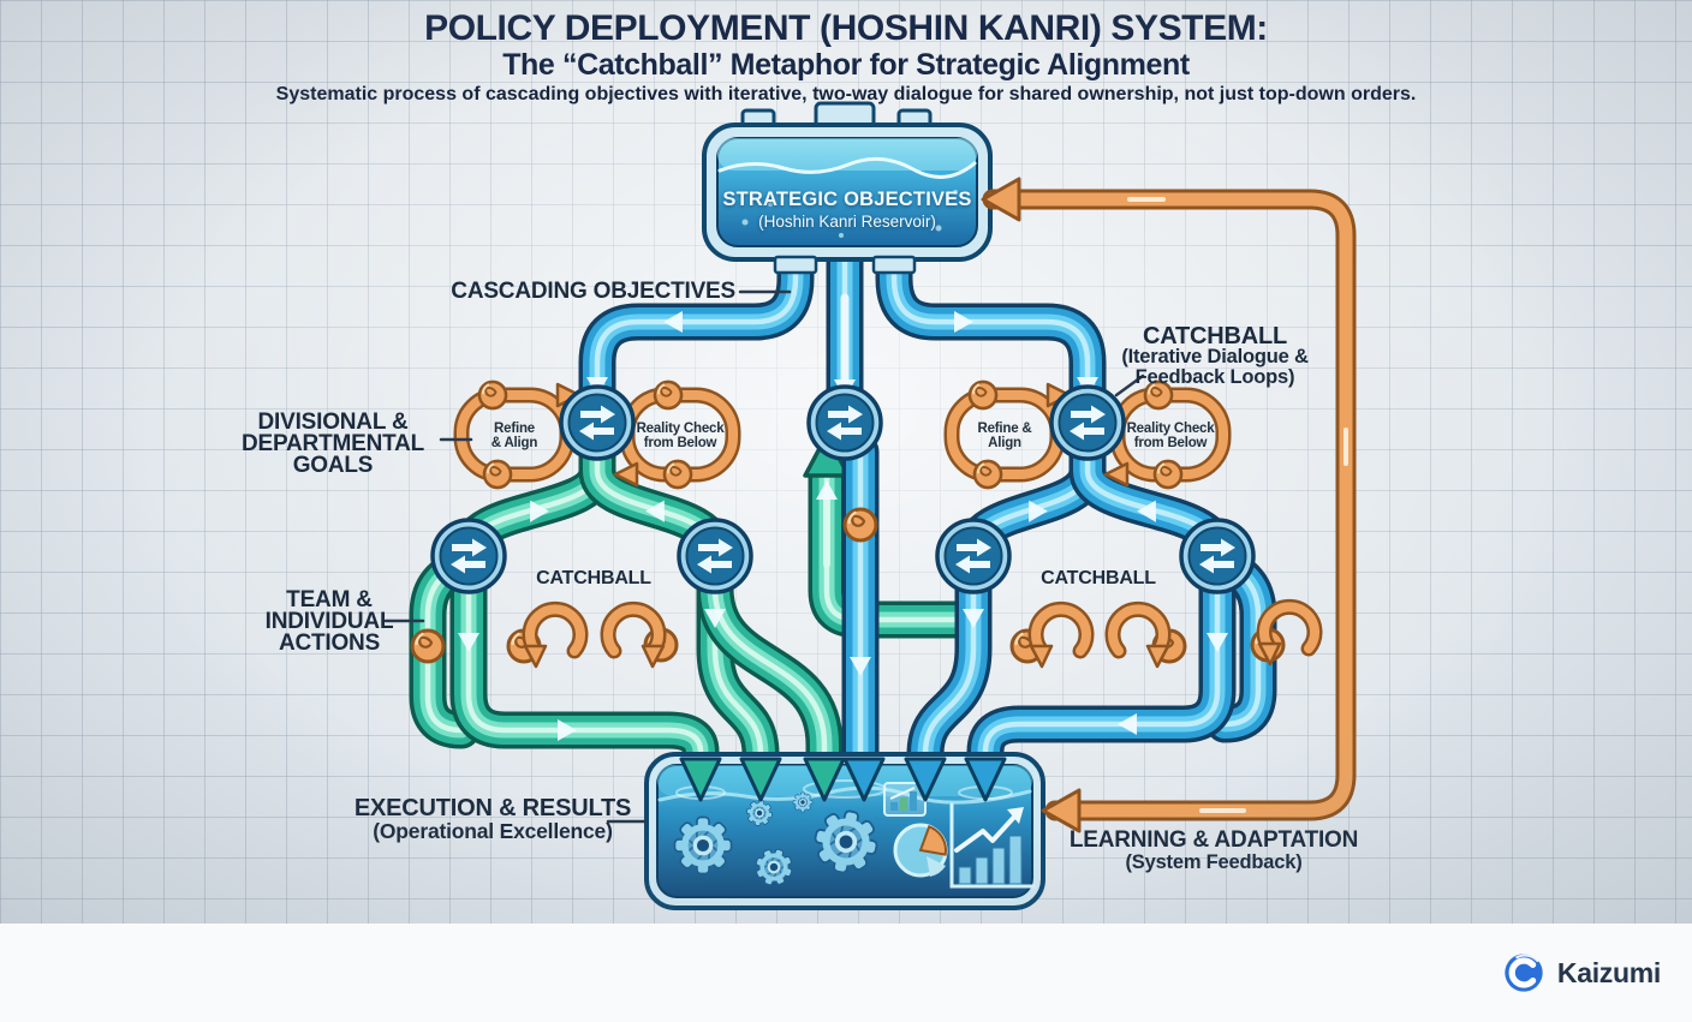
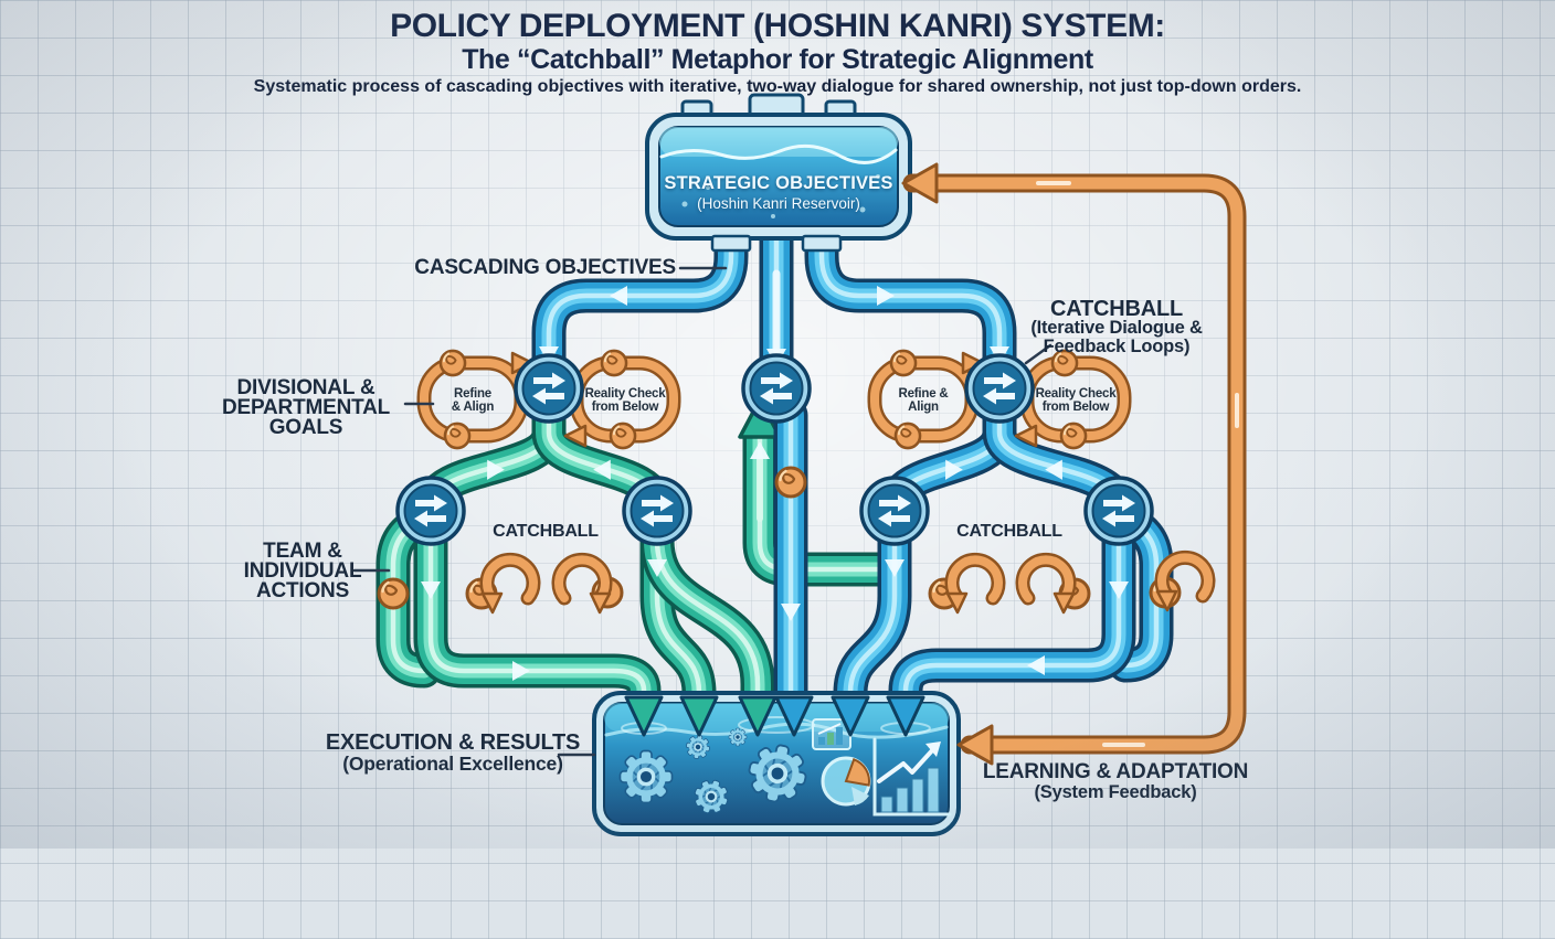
- Kaizumi
